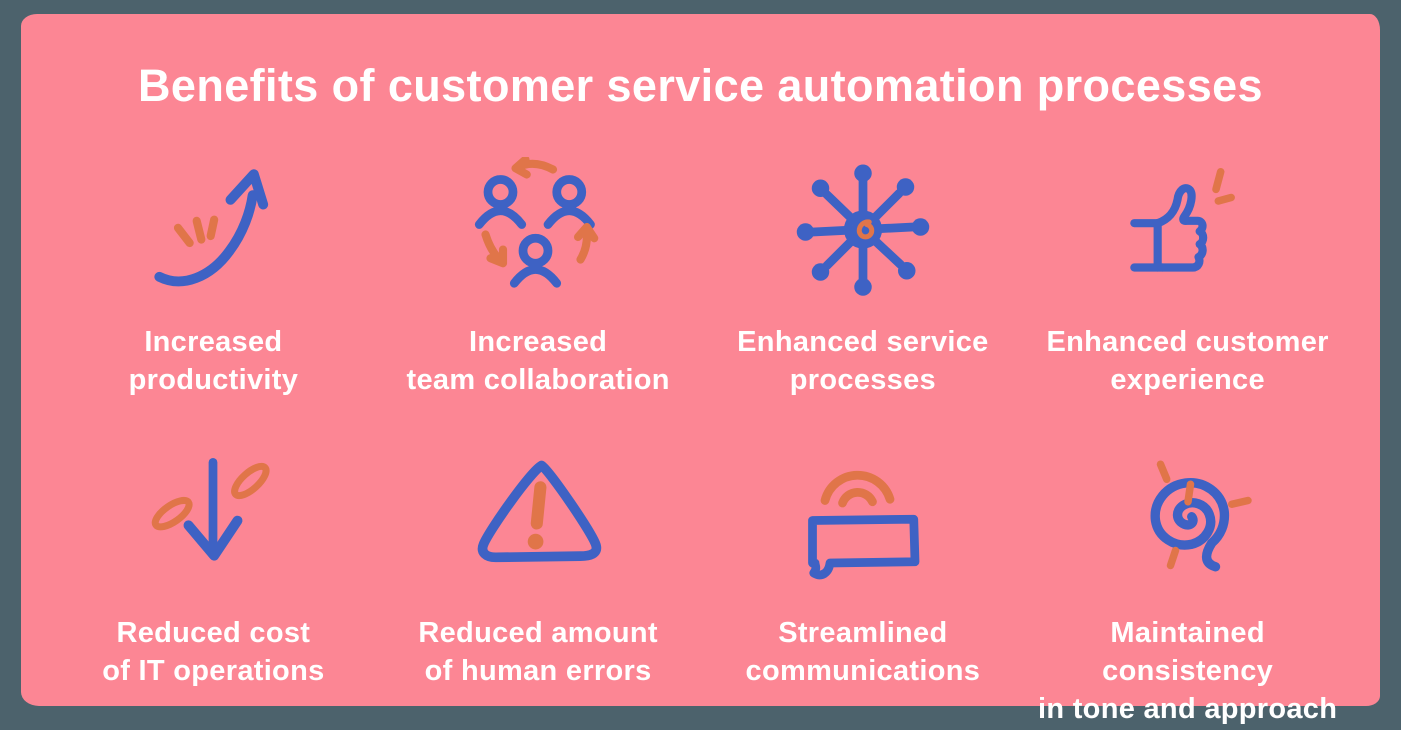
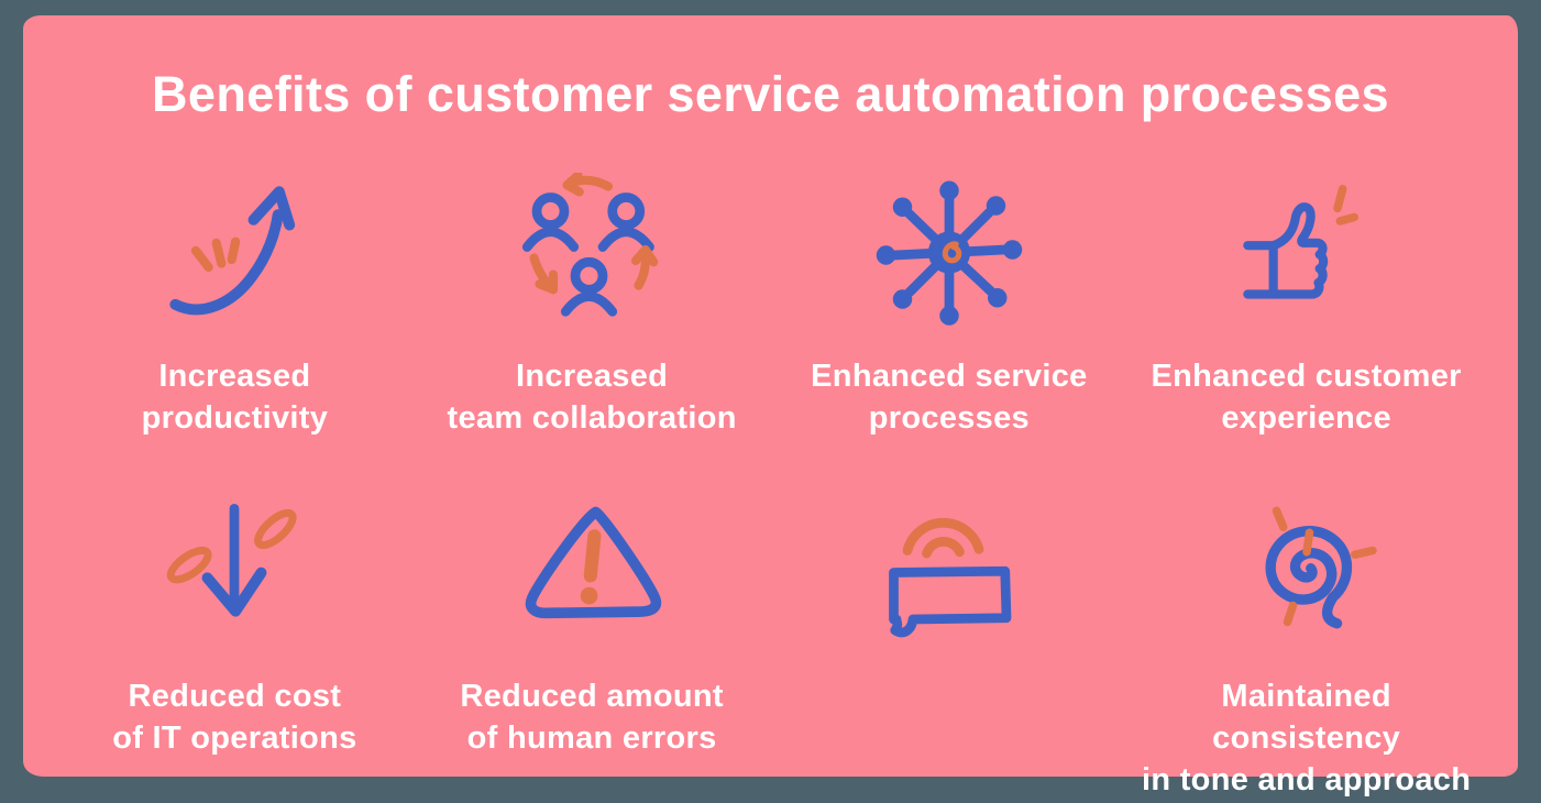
  Benefits of customer service automation processes
  Increased
  productivity
  Increased
  team collaboration
  Enhanced service
  processes
  Enhanced customer
  experience
  Reduced cost
  of IT operations
  Reduced amount
  of human errors
- Streamlined
- communications
  Maintained consistency
  in tone and approach
